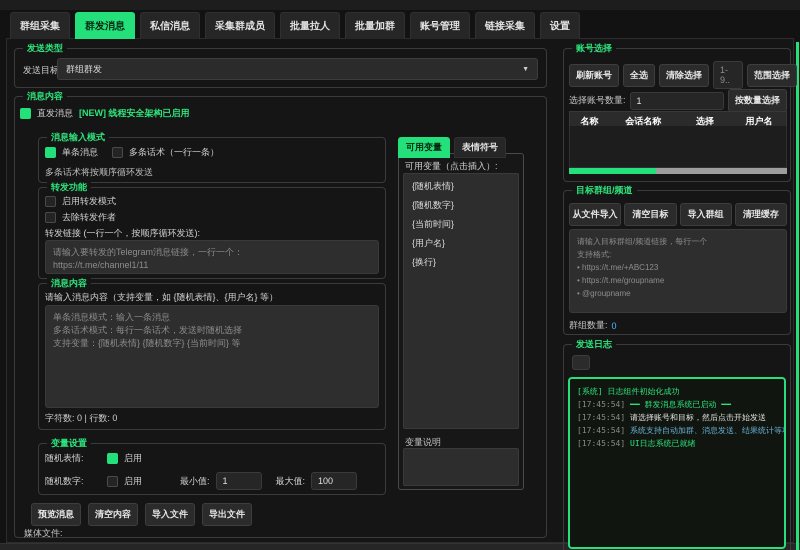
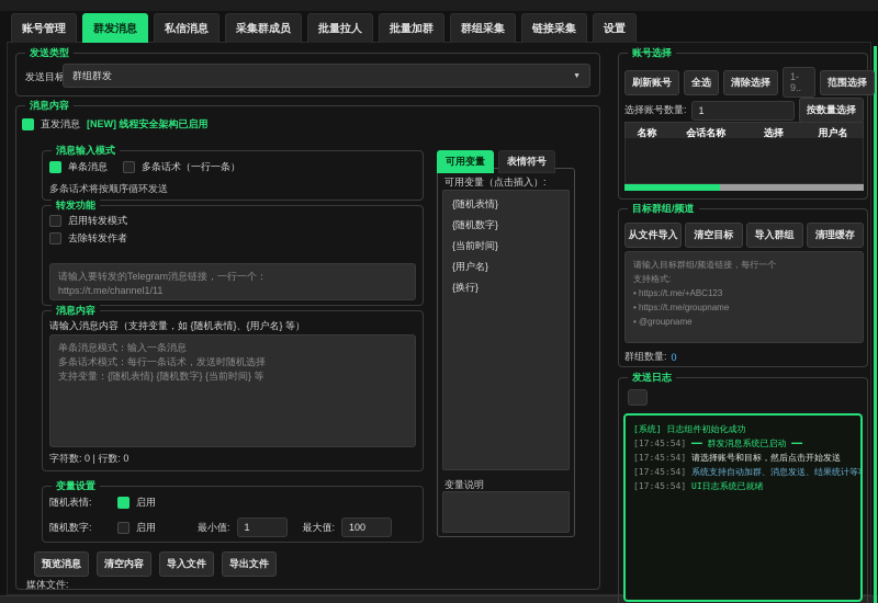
- 群组采集
+ 账号管理
  群发消息
  私信消息
  采集群成员
  批量拉人
  批量加群
- 账号管理
+ 群组采集
  链接采集
  设置
  发送类型
  发送目标
  群组群发
  消息内容
  直发消息
  [NEW] 线程安全架构已启用
  消息输入模式
  单条消息
  多条话术（一行一条）
  多条话术将按顺序循环发送
  转发功能
  启用转发模式
  去除转发作者
- 转发链接 (一行一个，按顺序循环发送):
  请输入要转发的Telegram消息链接，一行一个：
  https://t.me/channel1/11
  消息内容
  请输入消息内容（支持变量，如 {随机表情}、{用户名} 等）
  单条消息模式：输入一条消息
  多条话术模式：每行一条话术，发送时随机选择
  支持变量：{随机表情} {随机数字} {当前时间} 等
  字符数: 0 | 行数: 0
  变量设置
  随机表情:
  启用
  随机数字:
  启用
  最小值:
  1
  最大值:
  100
  预览消息
  清空内容
  导入文件
  导出文件
  媒体文件:
  可用变量
  表情符号
  可用变量（点击插入）:
  {随机表情}
  {随机数字}
  {当前时间}
  {用户名}
  {换行}
  变量说明
  账号选择
  刷新账号
  全选
  清除选择
  1-9..
  范围选择
  选择账号数量:
  1
  按数量选择
  名称
  会话名称
  选择
  用户名
  目标群组/频道
  从文件导入
  清空目标
  导入群组
  清理缓存
  请输入目标群组/频道链接，每行一个
  支持格式:
  • https://t.me/+ABC123
  • https://t.me/groupname
  • @groupname
  群组数量:
  0
  发送日志
  [系统] 日志组件初始化成功
  [17:45:54] ━━ 群发消息系统已启动 ━━
  [17:45:54] 请选择账号和目标，然后点击开始发送
  [17:45:54] 系统支持自动加群、消息发送、结果统计等
  [17:45:54] UI日志系统已就绪
